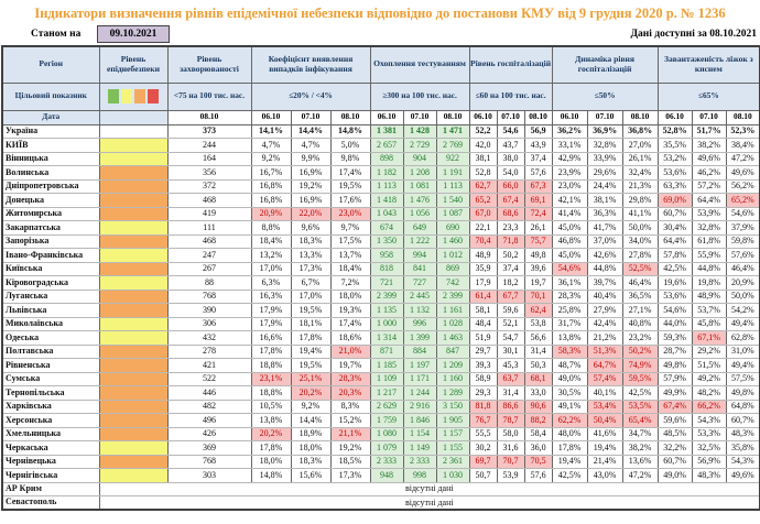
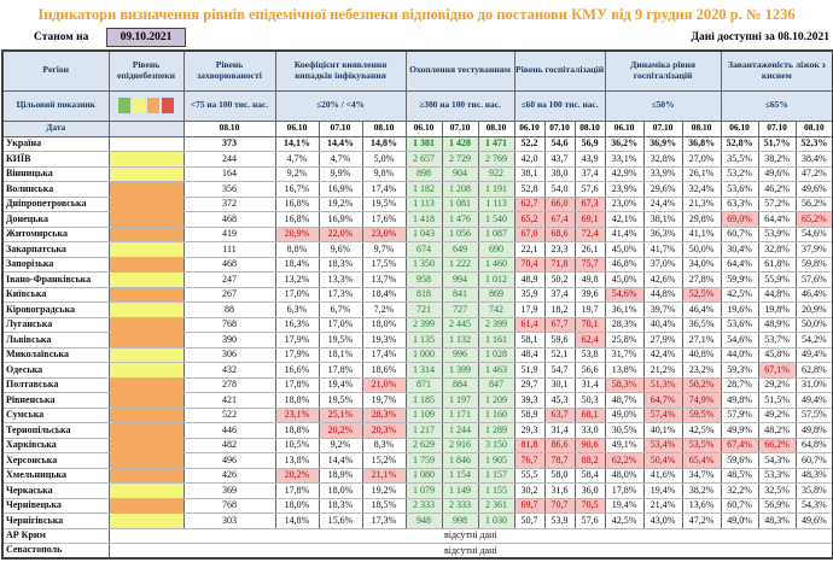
  Індикатори визначення рівнів епідемічної небезпеки відповідно до постанови КМУ від 9 грудня 2020 р. № 1236
  Станом на
  09.10.2021
  Дані доступні за 08.10.2021
  Регіон	Рівень епіднебезпеки	Рівень захворюваності	Коефіцієнт виявлення випадків інфікування	Охоплення тестуванням	Рівень госпіталізацій	Динаміка рівня госпіталізацій	Завантаженість ліжок з киснем
  Цільовий показник		<75 на 100 тис. нас.	≤20% / <4%	≥300 на 100 тис. нас.	≤60 на 100 тис. нас.	≤50%	≤65%
  Дата		08.10	06.10	07.10	08.10	06.10	07.10	08.10	06.10	07.10	08.10	06.10	07.10	08.10	06.10	07.10	08.10
  Україна		373	14,1%	14,4%	14,8%	1 381	1 428	1 471	52,2	54,6	56,9	36,2%	36,9%	36,8%	52,8%	51,7%	52,3%
  КИЇВ		244	4,7%	4,7%	5,0%	2 657	2 729	2 769	42,0	43,7	43,9	33,1%	32,8%	27,0%	35,5%	38,2%	38,4%
  Вінницька		164	9,2%	9,9%	9,8%	898	904	922	38,1	38,0	37,4	42,9%	33,9%	26,1%	53,2%	49,6%	47,2%
  Волинська		356	16,7%	16,9%	17,4%	1 182	1 208	1 191	52,8	54,0	57,6	23,9%	29,6%	32,4%	53,6%	46,2%	49,6%
  Дніпропетровська		372	16,8%	19,2%	19,5%	1 113	1 081	1 113	62,7	66,0	67,3	23,0%	24,4%	21,3%	63,3%	57,2%	56,2%
  Донецька		468	16,8%	16,9%	17,6%	1 418	1 476	1 540	65,2	67,4	69,1	42,1%	38,1%	29,8%	69,0%	64,4%	65,2%
  Житомирська		419	20,9%	22,0%	23,0%	1 043	1 056	1 087	67,0	68,6	72,4	41,4%	36,3%	41,1%	60,7%	53,9%	54,6%
  Закарпатська		111	8,8%	9,6%	9,7%	674	649	690	22,1	23,3	26,1	45,0%	41,7%	50,0%	30,4%	32,8%	37,9%
  Запорізька		468	18,4%	18,3%	17,5%	1 350	1 222	1 460	70,4	71,8	75,7	46,8%	37,0%	34,0%	64,4%	61,8%	59,8%
- Івано-Франківська		247	13,2%	13,3%	13,7%	958	994	1 012	48,9	50,2	49,8	45,0%	42,6%	27,8%	57,8%	55,9%	57,6%
+ Івано-Франківська		247	13,2%	13,3%	13,7%	958	994	1 012	48,9	50,2	49,8	45,0%	42,6%	27,8%	59,9%	55,9%	57,6%
  Київська		267	17,0%	17,3%	18,4%	818	841	869	35,9	37,4	39,6	54,6%	44,8%	52,5%	42,5%	44,8%	46,4%
  Кіровоградська		88	6,3%	6,7%	7,2%	721	727	742	17,9	18,2	19,7	36,1%	39,7%	46,4%	19,6%	19,8%	20,9%
  Луганська		768	16,3%	17,0%	18,0%	2 399	2 445	2 399	61,4	67,7	70,1	28,3%	40,4%	36,5%	53,6%	48,9%	50,0%
  Львівська		390	17,9%	19,5%	19,3%	1 135	1 132	1 161	58,1	59,6	62,4	25,8%	27,9%	27,1%	54,6%	53,7%	54,2%
  Миколаївська		306	17,9%	18,1%	17,4%	1 000	996	1 028	48,4	52,1	53,8	31,7%	42,4%	40,8%	44,0%	45,8%	49,4%
  Одеська		432	16,6%	17,8%	18,6%	1 314	1 399	1 463	51,9	54,7	56,6	13,8%	21,2%	23,2%	59,3%	67,1%	62,8%
  Полтавська		278	17,8%	19,4%	21,0%	871	884	847	29,7	30,1	31,4	58,3%	51,3%	50,2%	28,7%	29,2%	31,0%
  Рівненська		421	18,8%	19,5%	19,7%	1 185	1 197	1 209	39,3	45,3	50,3	48,7%	64,7%	74,9%	49,8%	51,5%	49,4%
  Сумська		522	23,1%	25,1%	28,3%	1 109	1 171	1 160	58,9	63,7	68,1	49,0%	57,4%	59,5%	57,9%	49,2%	57,5%
  Тернопільська		446	18,8%	20,2%	20,3%	1 217	1 244	1 289	29,3	31,4	33,0	30,5%	40,1%	42,5%	49,9%	48,2%	49,8%
  Харківська		482	10,5%	9,2%	8,3%	2 629	2 916	3 150	81,8	86,6	90,6	49,1%	53,4%	53,5%	67,4%	66,2%	64,8%
  Херсонська		496	13,8%	14,4%	15,2%	1 759	1 846	1 905	76,7	78,7	88,2	62,2%	50,4%	65,4%	59,6%	54,3%	60,7%
  Хмельницька		426	20,2%	18,9%	21,1%	1 080	1 154	1 157	55,5	58,0	58,4	48,0%	41,6%	34,7%	48,5%	53,3%	48,3%
  Черкаська		369	17,8%	18,0%	19,2%	1 079	1 149	1 155	30,2	31,6	36,0	17,8%	19,4%	38,2%	32,2%	32,5%	35,8%
  Чернівецька		768	18,0%	18,3%	18,5%	2 333	2 333	2 361	69,7	70,7	70,5	19,4%	21,4%	13,6%	60,7%	56,9%	54,3%
  Чернігівська		303	14,8%	15,6%	17,3%	948	998	1 030	50,7	53,9	57,6	42,5%	43,0%	47,2%	49,0%	48,3%	49,6%
  АР Крим	відсутні дані
  Севастополь	відсутні дані
